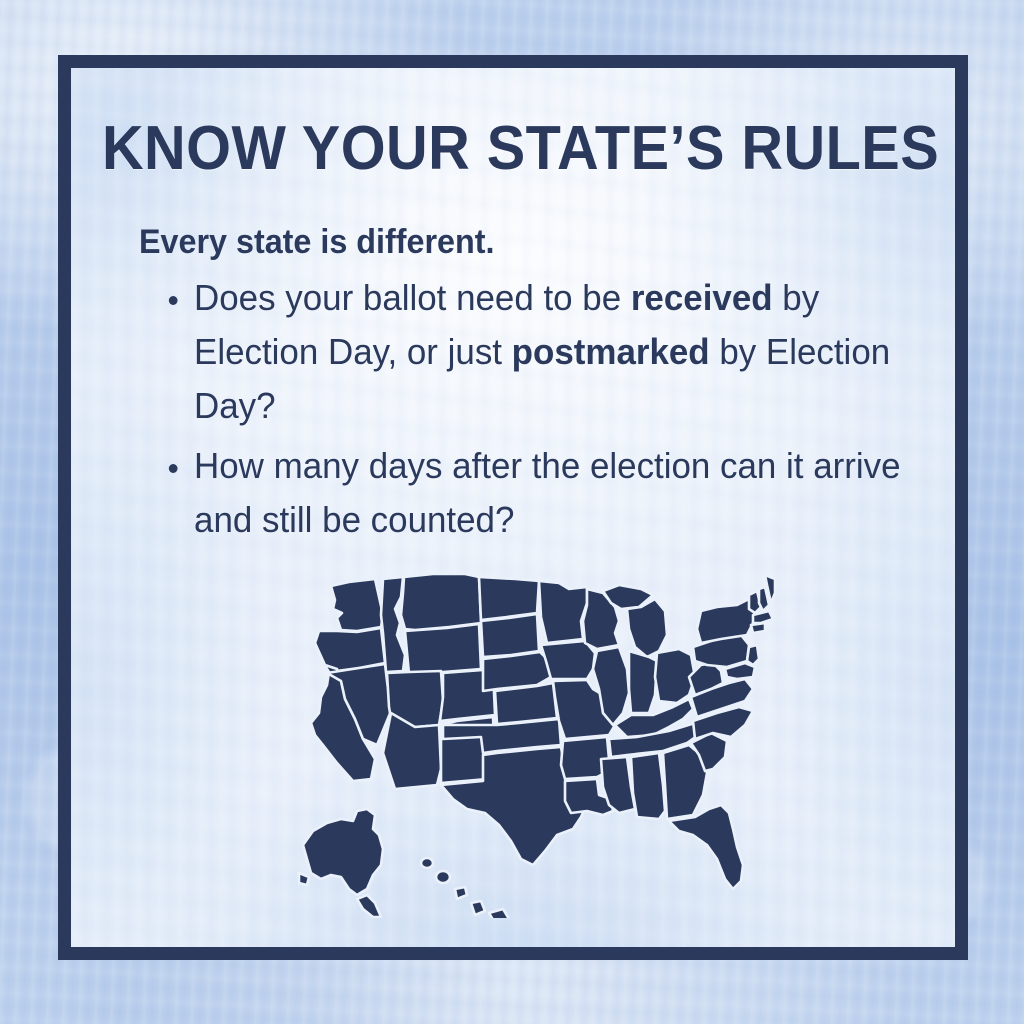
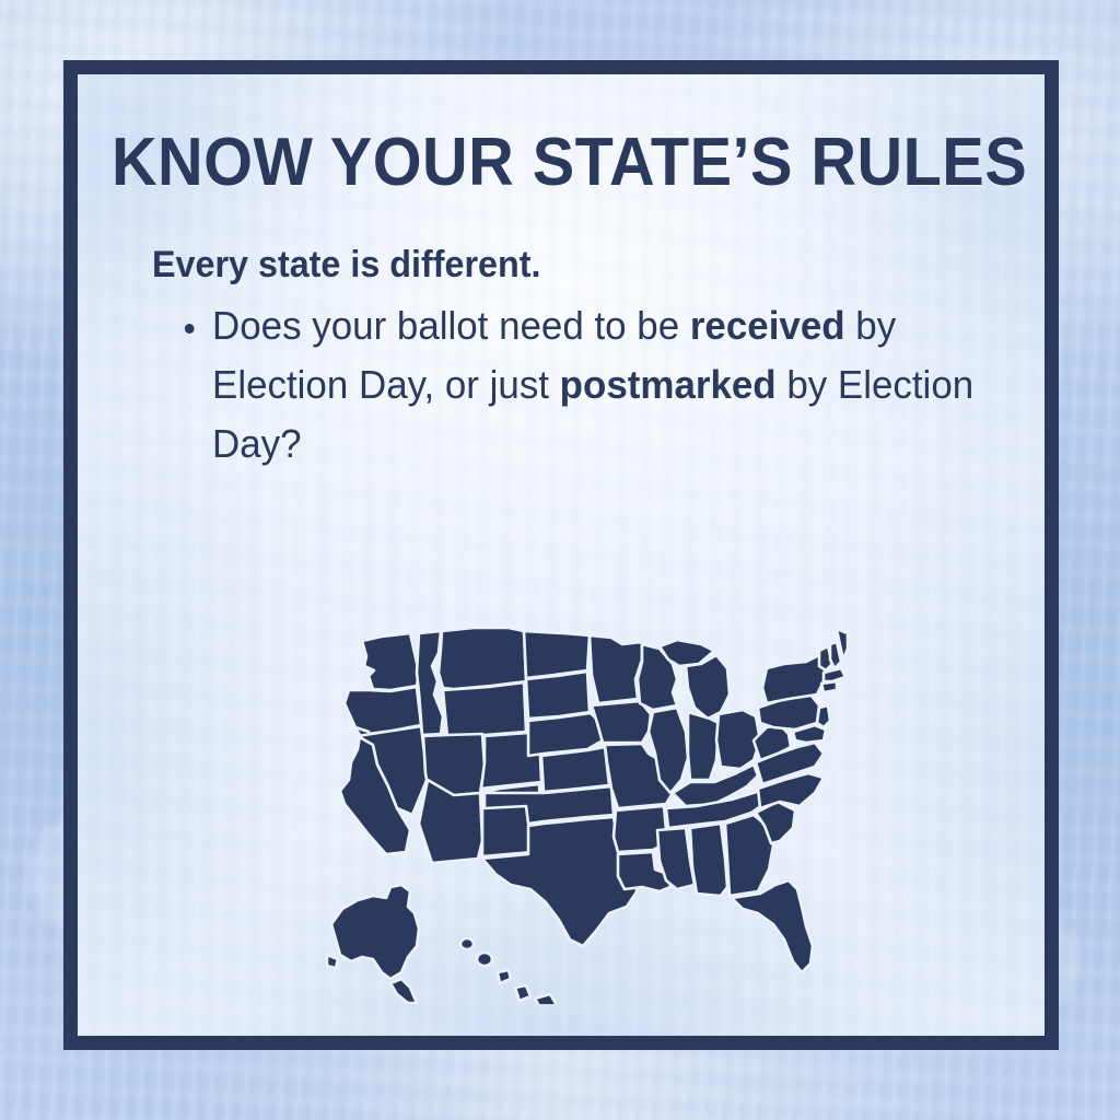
  KNOW YOUR STATE’S RULES
  Every state is different.
  Does your ballot need to be received by Election Day, or just postmarked by Election Day?
- How many days after the election can it arrive and still be counted?
